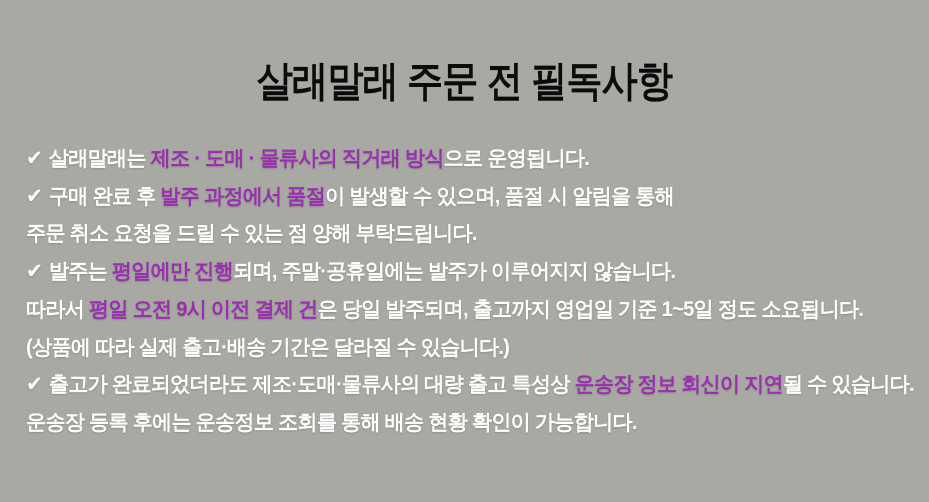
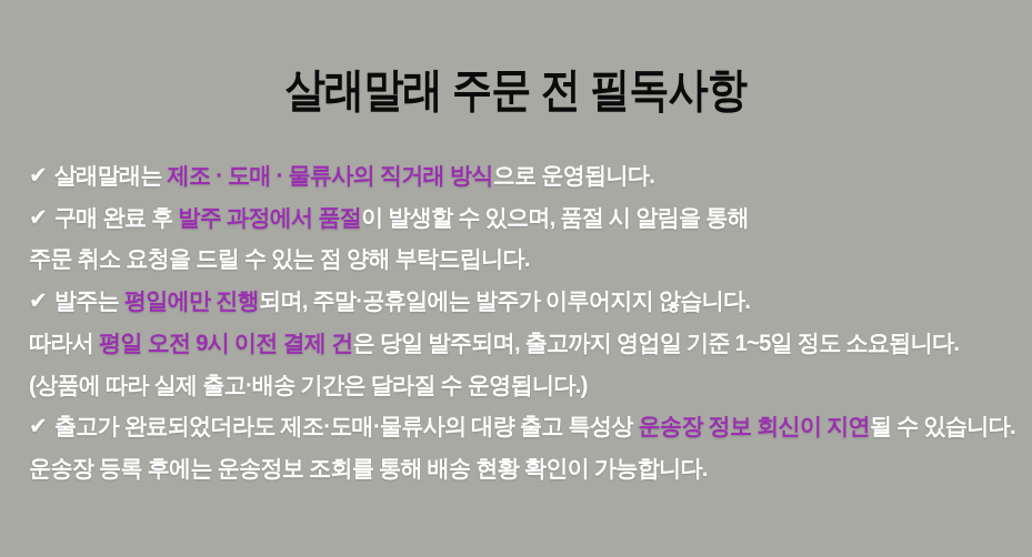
  살래말래 주문 전 필독사항
  ✔ 살래말래는 제조 · 도매 · 물류사의 직거래 방식으로 운영됩니다.
  ✔ 구매 완료 후 발주 과정에서 품절이 발생할 수 있으며, 품절 시 알림을 통해
  주문 취소 요청을 드릴 수 있는 점 양해 부탁드립니다.
  ✔ 발주는 평일에만 진행되며, 주말·공휴일에는 발주가 이루어지지 않습니다.
  따라서 평일 오전 9시 이전 결제 건은 당일 발주되며, 출고까지 영업일 기준 1~5일 정도 소요됩니다.
- (상품에 따라 실제 출고·배송 기간은 달라질 수 있습니다.)
+ (상품에 따라 실제 출고·배송 기간은 달라질 수 운영됩니다.)
  ✔ 출고가 완료되었더라도 제조·도매·물류사의 대량 출고 특성상 운송장 정보 회신이 지연될 수 있습니다.
  운송장 등록 후에는 운송정보 조회를 통해 배송 현황 확인이 가능합니다.
